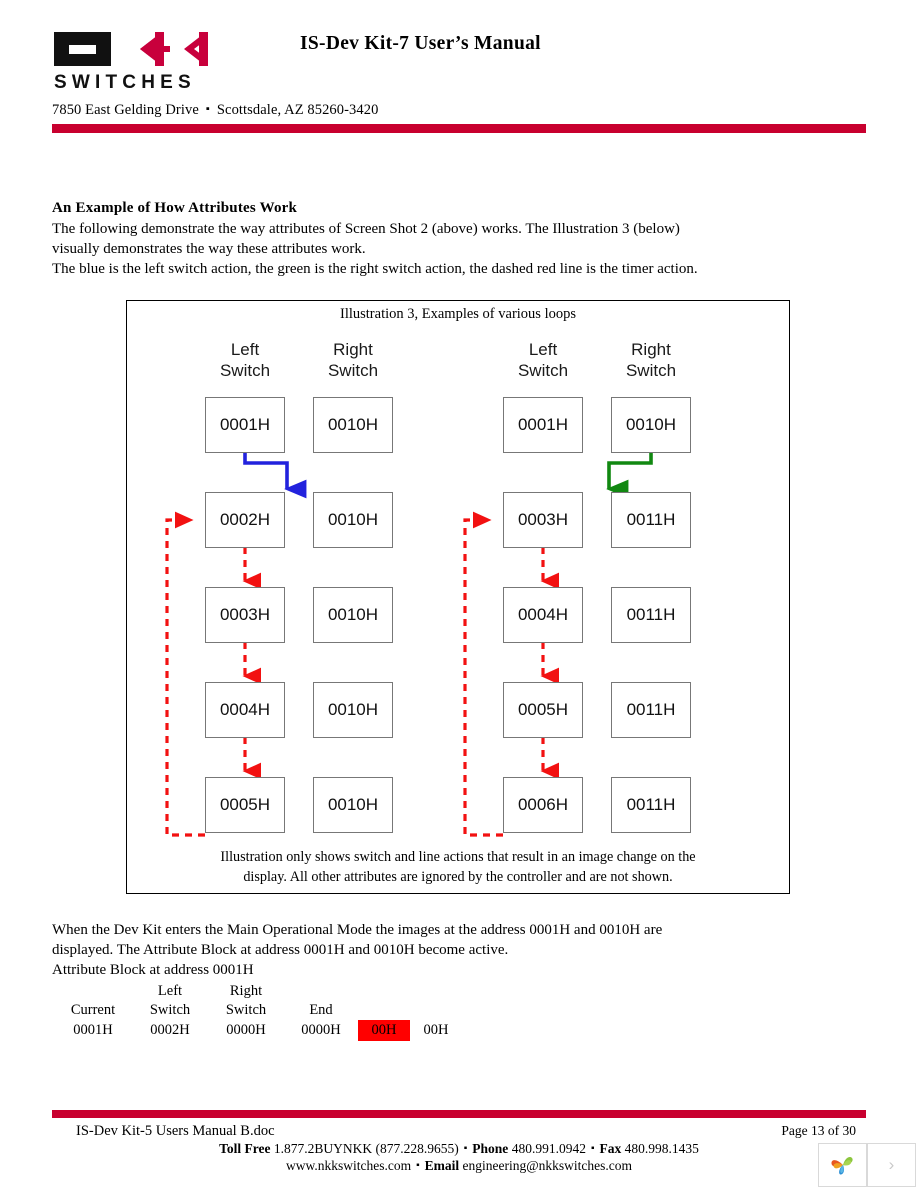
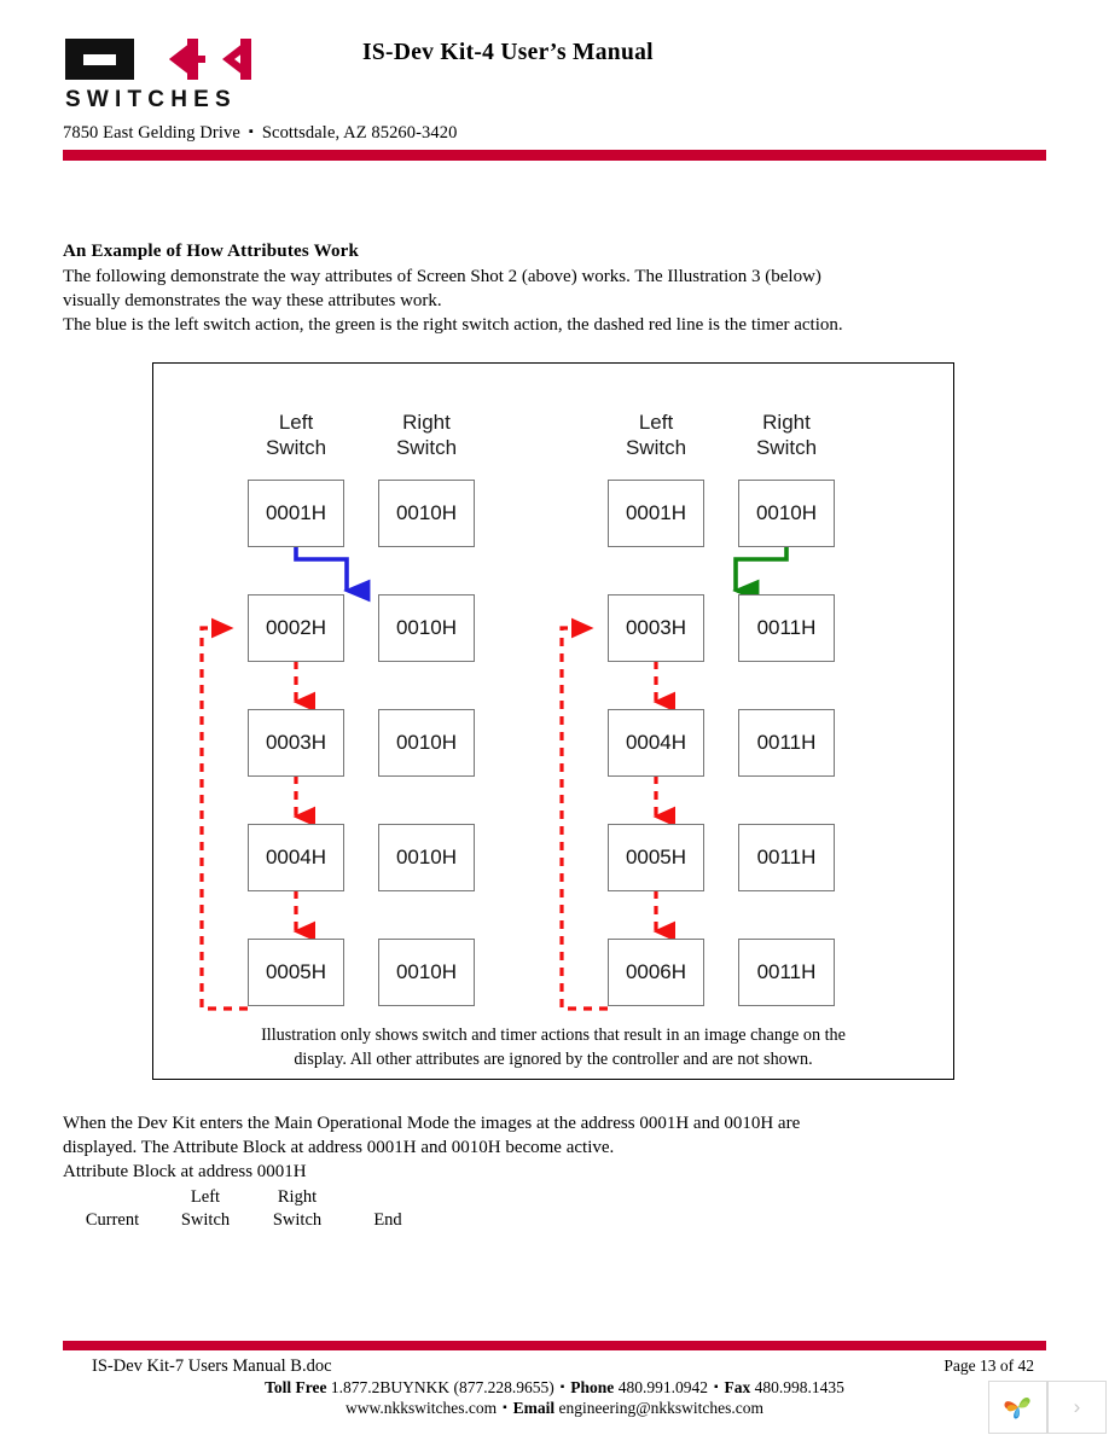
  SWITCHES
- IS-Dev Kit-7 User’s Manual
+ IS-Dev Kit-4 User’s Manual
  7850 East Gelding Drive ▪ Scottsdale, AZ 85260-3420
  An Example of How Attributes Work
  The following demonstrate the way attributes of Screen Shot 2 (above) works. The Illustration 3 (below)
  visually demonstrates the way these attributes work.
  The blue is the left switch action, the green is the right switch action, the dashed red line is the timer action.
- Illustration 3, Examples of various loops
  Left
  Switch
  Right
  Switch
  Left
  Switch
  Right
  Switch
  0001H
  0002H
  0003H
  0004H
  0005H
  0010H
  0010H
  0010H
  0010H
  0010H
  0001H
  0003H
  0004H
  0005H
  0006H
  0010H
  0011H
  0011H
  0011H
  0011H
- Illustration only shows switch and line actions that result in an image change on the
+ Illustration only shows switch and timer actions that result in an image change on the
  display. All other attributes are ignored by the controller and are not shown.
  When the Dev Kit enters the Main Operational Mode the images at the address 0001H and 0010H are
  displayed. The Attribute Block at address 0001H and 0010H become active.
  Attribute Block at address 0001H
  	Left	Right
  Current	Switch	Switch	End
- 0001H	0002H	0000H	0000H	00H	00H
- IS-Dev Kit-5 Users Manual B.doc
+ IS-Dev Kit-7 Users Manual B.doc
- Page 13 of 30
+ Page 13 of 42
  Toll Free 1.877.2BUYNKK (877.228.9655) ▪ Phone 480.991.0942 ▪ Fax 480.998.1435
  www.nkkswitches.com ▪ Email engineering@nkkswitches.com
  ›
